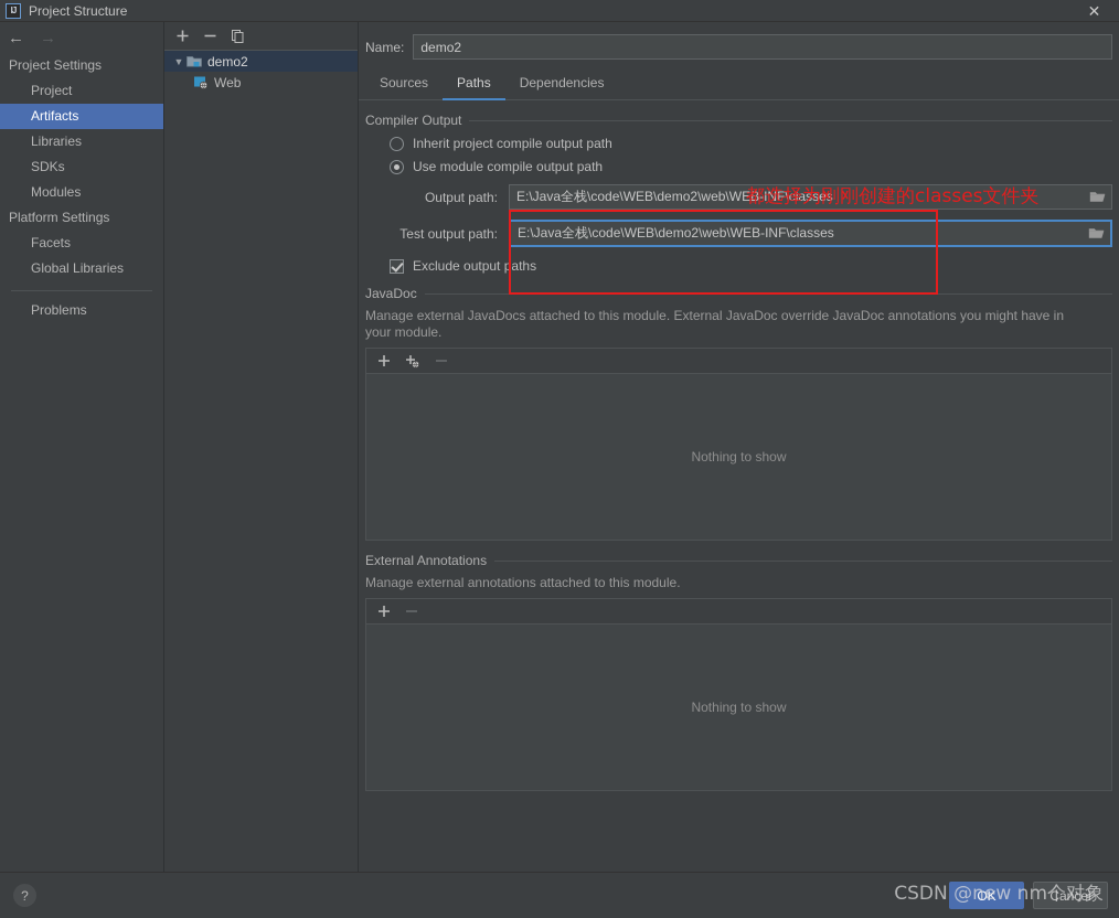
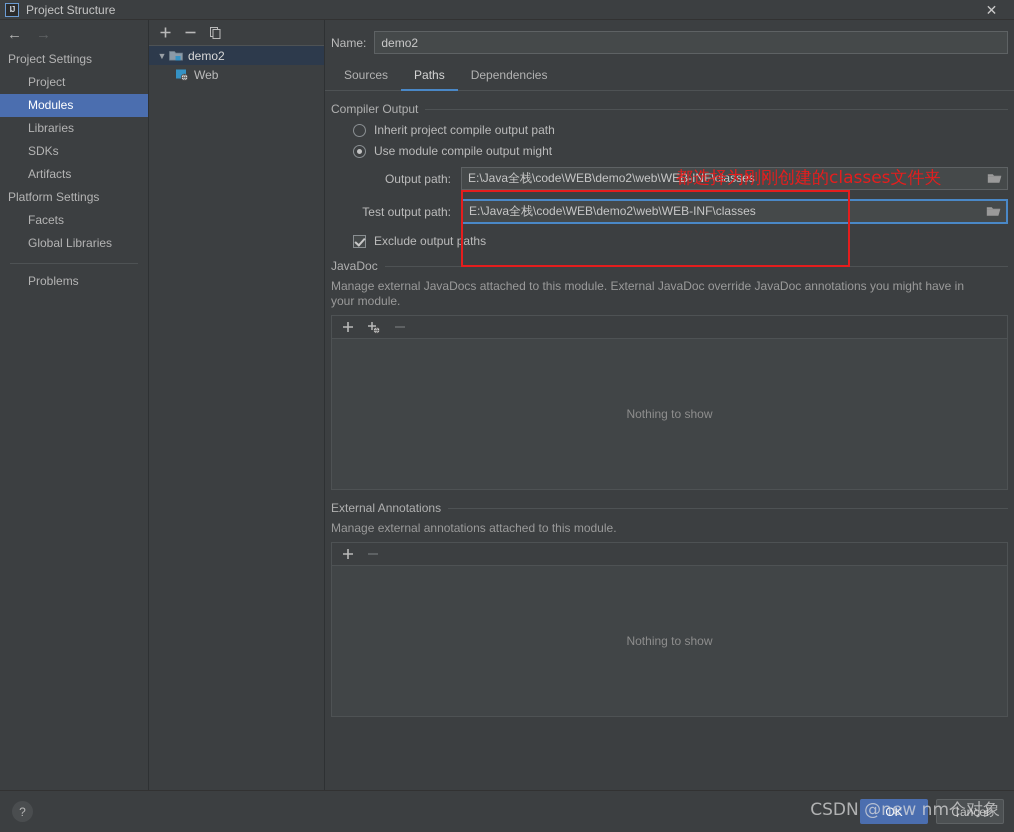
  IJ
  Project Structure
  ✕
  ←
  →
  Project Settings
  Project
- Artifacts
+ Modules
  Libraries
  SDKs
- Modules
+ Artifacts
  Platform Settings
  Facets
  Global Libraries
  Problems
  ▼
  demo2
  Web
  Name:
  demo2
  Sources
  Paths
  Dependencies
  Compiler Output
  Inherit project compile output path
- Use module compile output path
+ Use module compile output might
  Output path:
  E:\Java全栈\code\WEB\demo2\web\WEB-INF\classes
  Test output path:
  E:\Java全栈\code\WEB\demo2\web\WEB-INF\classes
  Exclude output paths
  JavaDoc
  Manage external JavaDocs attached to this module. External JavaDoc override JavaDoc annotations you might have in your module.
  Nothing to show
  External Annotations
  Manage external annotations attached to this module.
  Nothing to show
  都选择为刚刚创建的classes文件夹
  ?
  OK
  Cancel
  CSDN @new nm个对象
